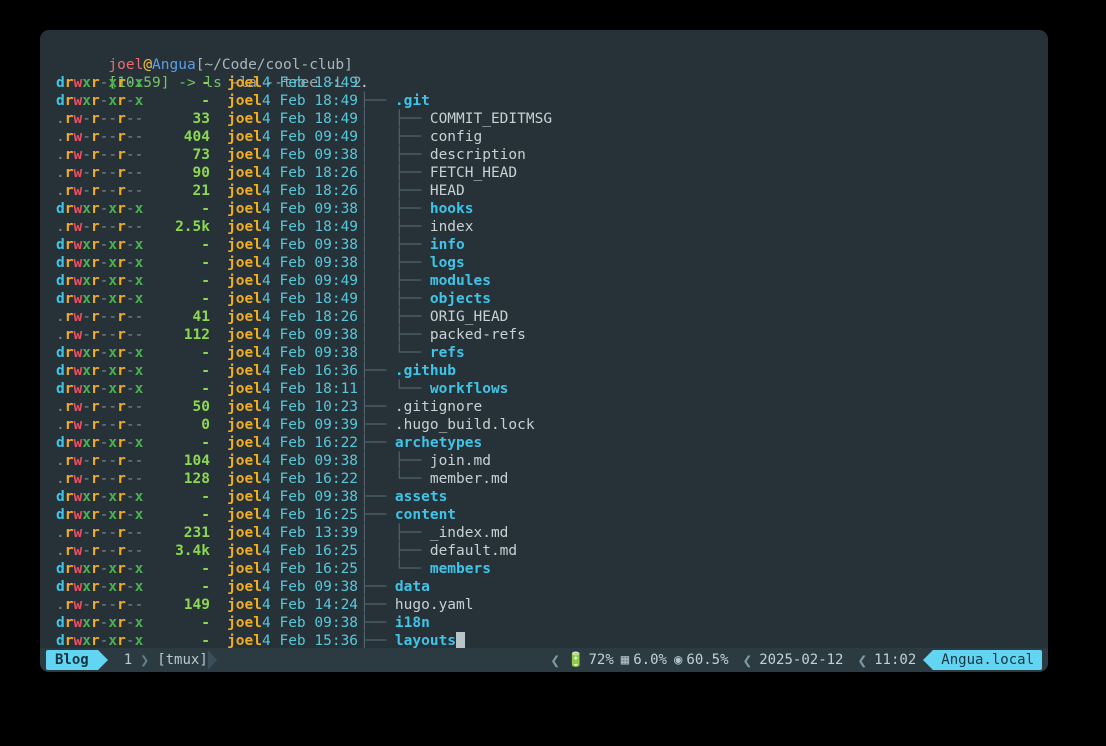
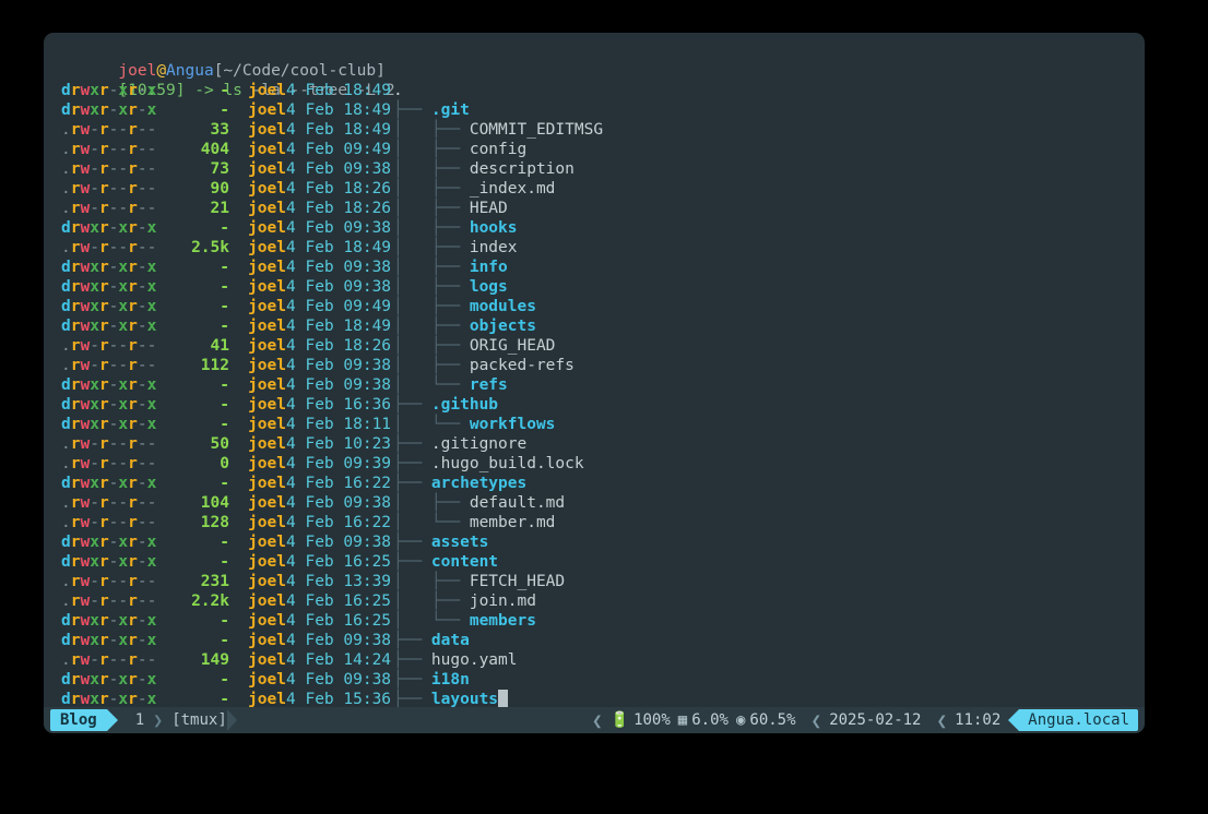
  joel@Angua[~/Code/cool-club]
  [10:59] -> ls -la --tree -L 2
  drwxr-xr-x
  -
  joel
  4 Feb 18:4
  .
  drwxr-xr-x
  -
  joel
  4 Feb 18:4
  ├── .git
  .rw-r--r--
  33
  joel
  4 Feb 18:4
  │ ├── COMMIT_EDITMSG
  .rw-r--r--
  404
  joel
  4 Feb 09:4
  │ ├── config
  .rw-r--r--
  73
  joel
  4 Feb 09:3
  │ ├── description
  .rw-r--r--
  90
  joel
  4 Feb 18:2
- │ ├── FETCH_HEAD
+ │ ├── _index.md
  .rw-r--r--
  21
  joel
  4 Feb 18:2
  │ ├── HEAD
  drwxr-xr-x
  -
  joel
  4 Feb 09:3
  │ ├── hooks
  .rw-r--r--
  2.5k
  joel
  4 Feb 18:4
  │ ├── index
  drwxr-xr-x
  -
  joel
  4 Feb 09:3
  │ ├── info
  drwxr-xr-x
  -
  joel
  4 Feb 09:3
  │ ├── logs
  drwxr-xr-x
  -
  joel
  4 Feb 09:4
  │ ├── modules
  drwxr-xr-x
  -
  joel
  4 Feb 18:4
  │ ├── objects
  .rw-r--r--
  41
  joel
  4 Feb 18:2
  │ ├── ORIG_HEAD
  .rw-r--r--
  112
  joel
  4 Feb 09:3
  │ ├── packed-refs
  drwxr-xr-x
  -
  joel
  4 Feb 09:3
  │ └── refs
  drwxr-xr-x
  -
  joel
  4 Feb 16:3
  ├── .github
  drwxr-xr-x
  -
  joel
  4 Feb 18:1
  │ └── workflows
  .rw-r--r--
  50
  joel
  4 Feb 10:2
  ├── .gitignore
  .rw-r--r--
  0
  joel
  4 Feb 09:3
  ├── .hugo_build.lock
  drwxr-xr-x
  -
  joel
  4 Feb 16:2
  ├── archetypes
  .rw-r--r--
  104
  joel
  4 Feb 09:3
- │ ├── join.md
+ │ ├── default.md
  .rw-r--r--
  128
  joel
  4 Feb 16:2
  │ └── member.md
  drwxr-xr-x
  -
  joel
  4 Feb 09:3
  ├── assets
  drwxr-xr-x
  -
  joel
  4 Feb 16:2
  ├── content
  .rw-r--r--
  231
  joel
  4 Feb 13:3
- │ ├── _index.md
+ │ ├── FETCH_HEAD
  .rw-r--r--
- 3.4k
+ 2.2k
  joel
  4 Feb 16:2
- │ ├── default.md
+ │ ├── join.md
  drwxr-xr-x
  -
  joel
  4 Feb 16:2
  │ └── members
  drwxr-xr-x
  -
  joel
  4 Feb 09:3
  ├── data
  .rw-r--r--
  149
  joel
  4 Feb 14:2
  ├── hugo.yaml
  drwxr-xr-x
  -
  joel
  4 Feb 09:3
  ├── i18n
  drwxr-xr-x
  -
  joel
  4 Feb 15:3
  ├── layouts
  Blog
  1
  ❯
  [tmux]
  ❮
  🔋
- 72%
+ 100%
  ▦
  6.0%
  ◉
  60.5%
  ❮
  2025-02-12
  ❮
  11:02
  Angua.local
